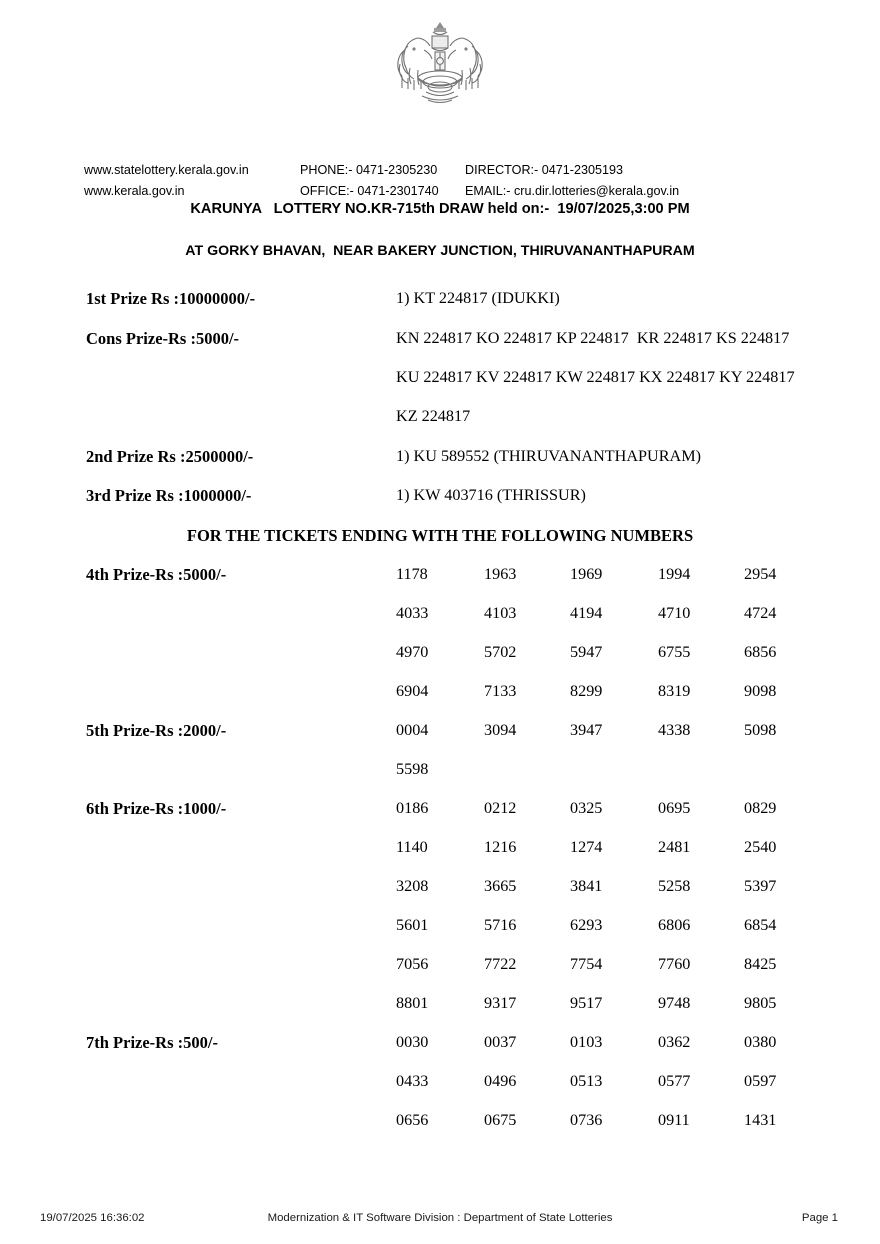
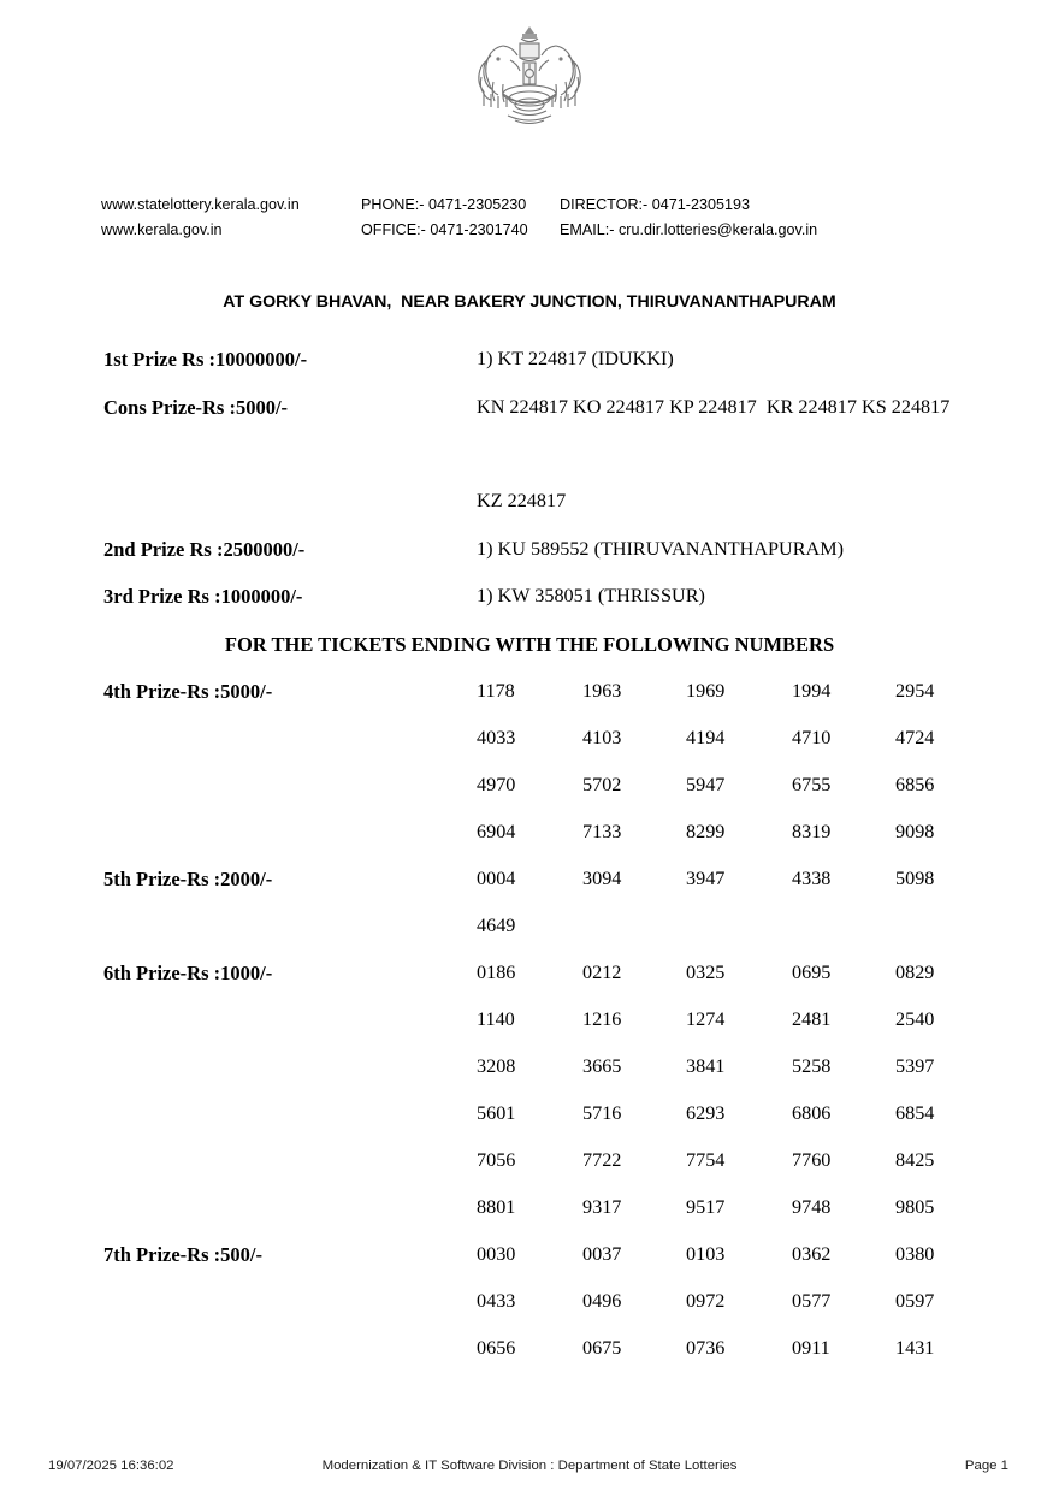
  www.statelottery.kerala.gov.in PHONE:- 0471-2305230 DIRECTOR:- 0471-2305193
  www.kerala.gov.in OFFICE:- 0471-2301740 EMAIL:- cru.dir.lotteries@kerala.gov.in
- KARUNYA LOTTERY NO.KR-715th DRAW held on:- 19/07/2025,3:00 PM
  AT GORKY BHAVAN, NEAR BAKERY JUNCTION, THIRUVANANTHAPURAM
  1st Prize Rs :10000000/-
  1) KT 224817 (IDUKKI)
  Cons Prize-Rs :5000/-
  KN 224817 KO 224817 KP 224817 KR 224817 KS 224817
- KU 224817 KV 224817 KW 224817 KX 224817 KY 224817
  KZ 224817
  2nd Prize Rs :2500000/-
  1) KU 589552 (THIRUVANANTHAPURAM)
  3rd Prize Rs :1000000/-
- 1) KW 403716 (THRISSUR)
+ 1) KW 358051 (THRISSUR)
  FOR THE TICKETS ENDING WITH THE FOLLOWING NUMBERS
  4th Prize-Rs :5000/-
  1178
  1963
  1969
  1994
  2954
  4033
  4103
  4194
  4710
  4724
  4970
  5702
  5947
  6755
  6856
  6904
  7133
  8299
  8319
  9098
  5th Prize-Rs :2000/-
  0004
  3094
  3947
  4338
  5098
- 5598
+ 4649
  6th Prize-Rs :1000/-
  0186
  0212
  0325
  0695
  0829
  1140
  1216
  1274
  2481
  2540
  3208
  3665
  3841
  5258
  5397
  5601
  5716
  6293
  6806
  6854
  7056
  7722
  7754
  7760
  8425
  8801
  9317
  9517
  9748
  9805
  7th Prize-Rs :500/-
  0030
  0037
  0103
  0362
  0380
  0433
  0496
- 0513
+ 0972
  0577
  0597
  0656
  0675
  0736
  0911
  1431
  19/07/2025 16:36:02
  Modernization & IT Software Division : Department of State Lotteries
  Page 1
